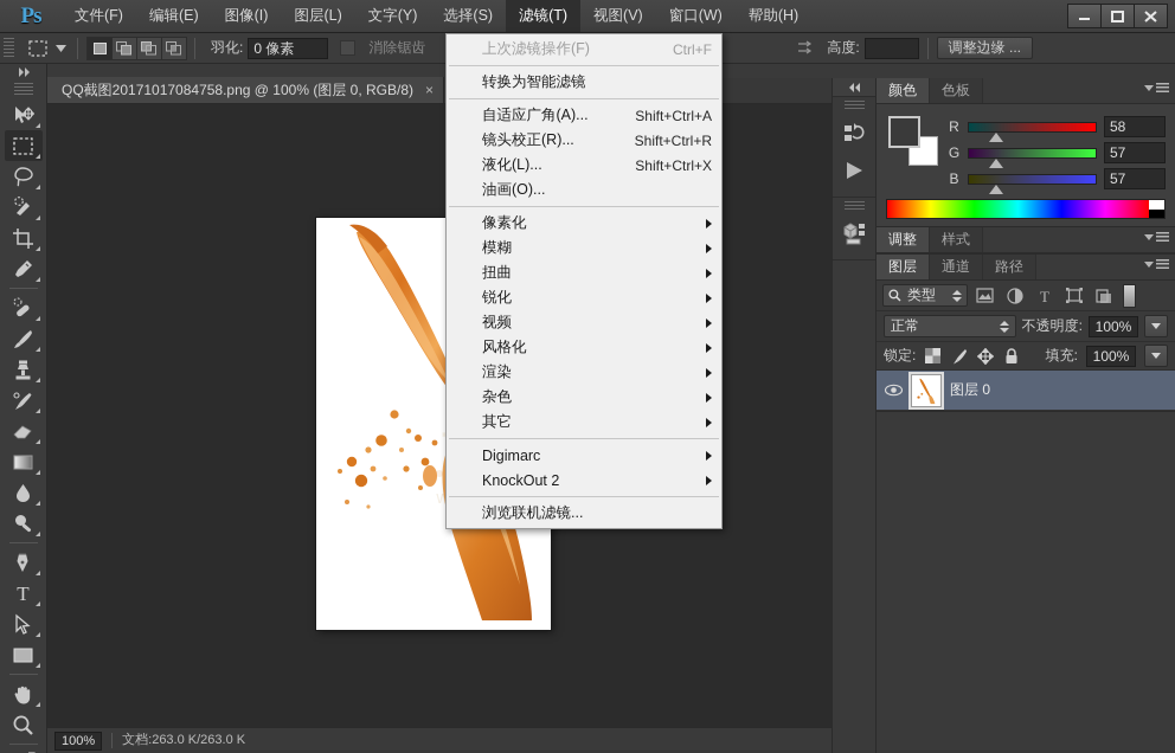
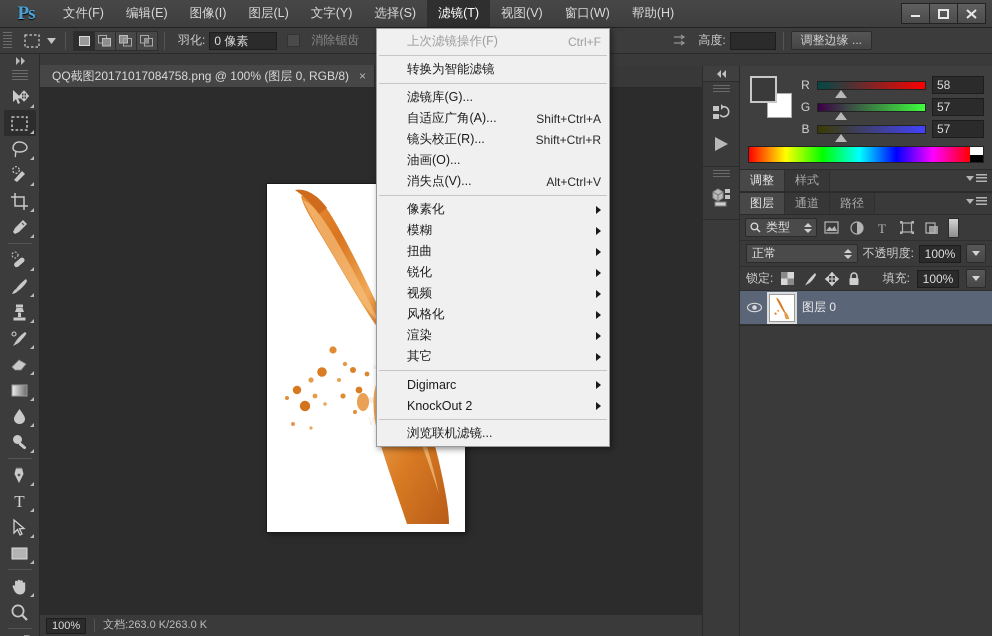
  Ps
  文件(F)
  编辑(E)
  图像(I)
  图层(L)
  文字(Y)
  选择(S)
  滤镜(T)
  视图(V)
  窗口(W)
  帮助(H)
  羽化:
  0 像素
  消除锯齿
  高度:
  调整边缘 ...
  T
  QQ截图20171017084758.png @ 100% (图层 0, RGB/8)
  ×
  100%
  文档:263.0 K/263.0 K
- 颜色
- 色板
  R
  58
  G
  57
  B
  57
  调整
  样式
  图层
  通道
  路径
  类型
  T
  正常
  不透明度:
  100%
  锁定:
  填充:
  100%
  图层 0
  上次滤镜操作(F)
  Ctrl+F
  转换为智能滤镜
+ 滤镜库(G)...
  自适应广角(A)...
  Shift+Ctrl+A
  镜头校正(R)...
  Shift+Ctrl+R
- 液化(L)...
- Shift+Ctrl+X
  油画(O)...
+ 消失点(V)...
+ Alt+Ctrl+V
  像素化
  模糊
  扭曲
  锐化
  视频
  风格化
  渲染
- 杂色
  其它
  Digimarc
  KnockOut 2
  浏览联机滤镜...
